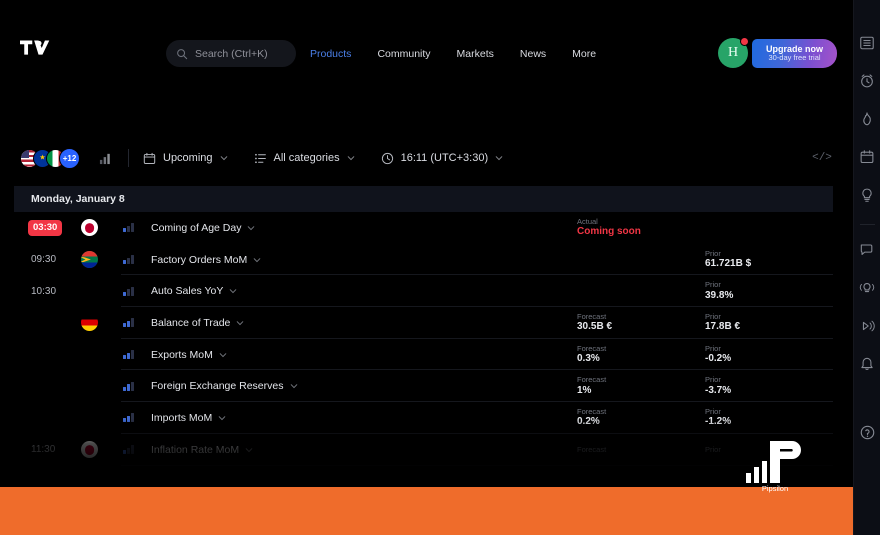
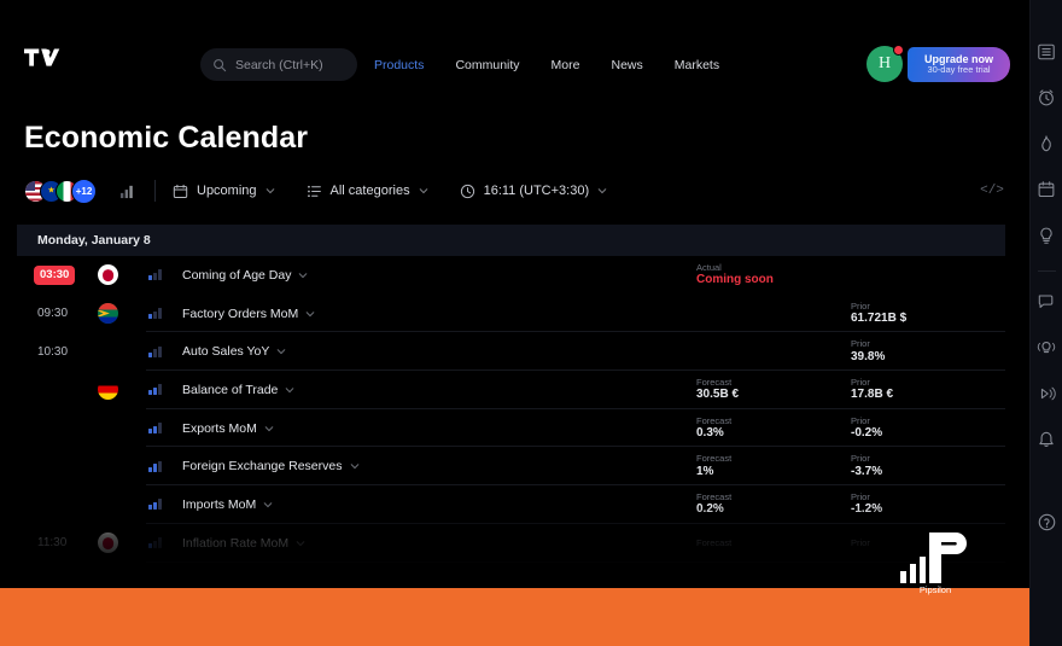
  Search (Ctrl+K)
  Products
  Community
- Markets
+ More
  News
- More
+ Markets
  H
  Upgrade now
  30-day free trial
+ Economic Calendar
  +12
  Upcoming
  All categories
  16:11 (UTC+3:30)
  </>
  Monday, January 8
  03:30
  Coming of Age Day
  Actual
  Coming soon
  09:30
  Factory Orders MoM
  Prior
  61.721B $
  10:30
  Auto Sales YoY
  Prior
  39.8%
  Balance of Trade
  Forecast
  30.5B €
  Prior
  17.8B €
  Exports MoM
  Forecast
  0.3%
  Prior
  -0.2%
  Foreign Exchange Reserves
  Forecast
  1%
  Prior
  -3.7%
  Forecast
  Prior
  Pipsilon
